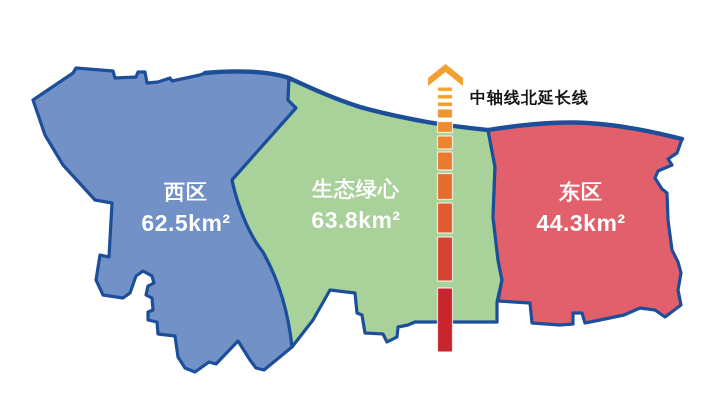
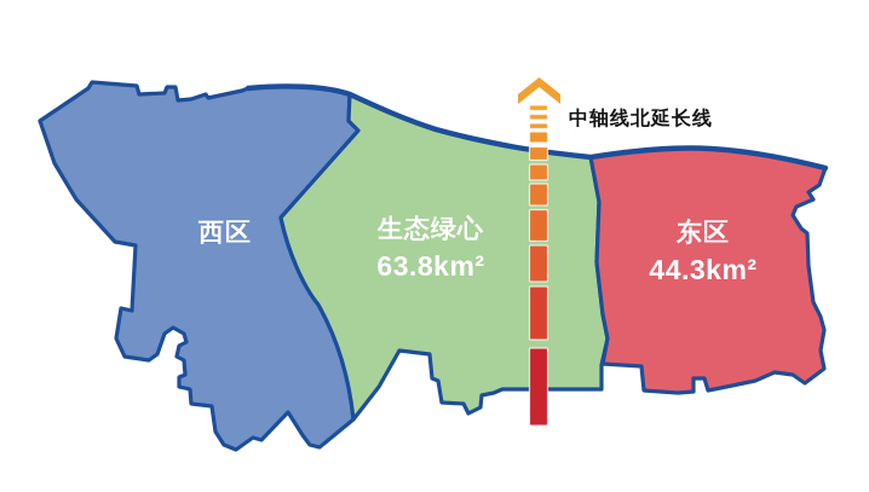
  西区
- 62.5km²
  生态绿心
  63.8km²
  东区
  44.3km²
  中轴线北延长线
